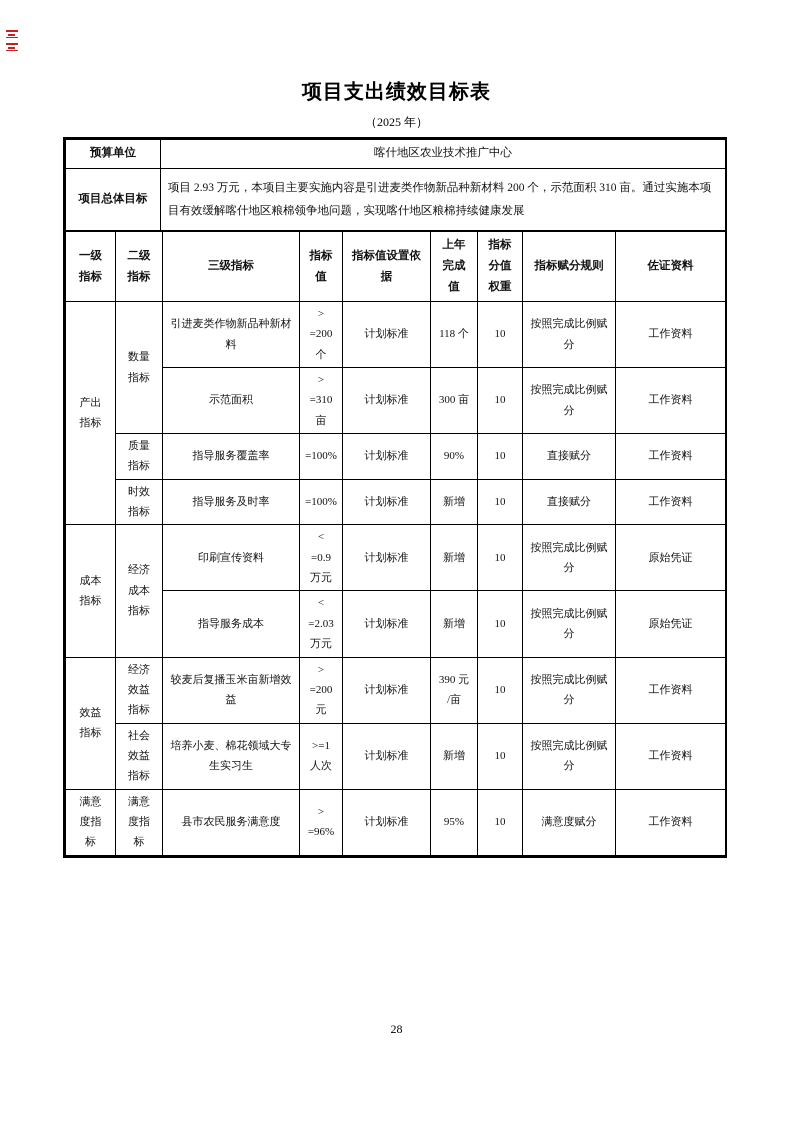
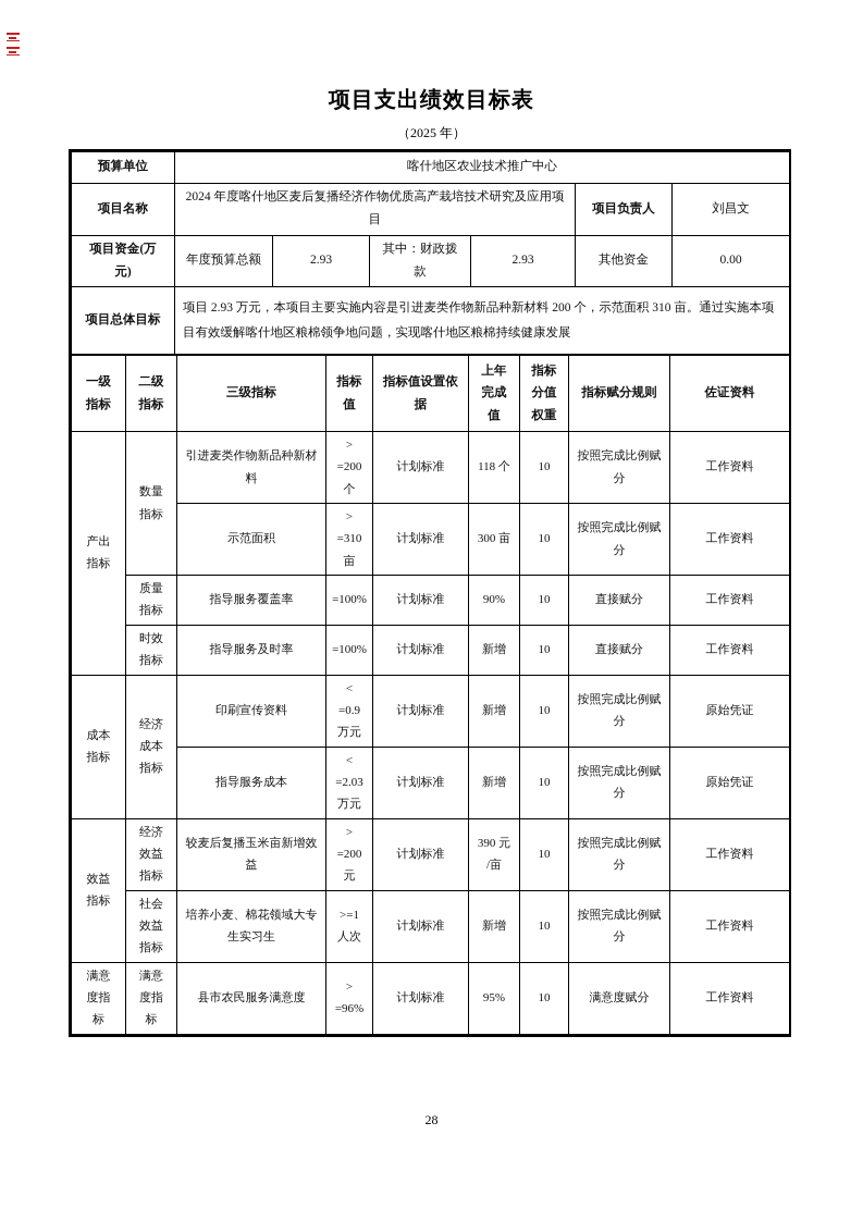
  项目支出绩效目标表
  （2025 年）
  预算单位	喀什地区农业技术推广中心
+ 项目名称	2024 年度喀什地区麦后复播经济作物优质高产栽培技术研究及应用项目	项目负责人	刘昌文
+ 项目资金(万 元)	年度预算总额	2.93	其中：财政拨 款	2.93	其他资金	0.00
  项目总体目标	项目 2.93 万元，本项目主要实施内容是引进麦类作物新品种新材料 200 个，示范面积 310 亩。通过实施本项目有效缓解喀什地区粮棉领争地问题，实现喀什地区粮棉持续健康发展
  一级 指标	二级 指标	三级指标	指标 值	指标值设置依 据	上年 完成 值	指标 分值 权重	指标赋分规则	佐证资料
  产出 指标	数量 指标	引进麦类作物新品种新材料	> =200 个	计划标准	118 个	10	按照完成比例赋分	工作资料
  示范面积	> =310 亩	计划标准	300 亩	10	按照完成比例赋分	工作资料
  质量 指标	指导服务覆盖率	=100%	计划标准	90%	10	直接赋分	工作资料
  时效 指标	指导服务及时率	=100%	计划标准	新增	10	直接赋分	工作资料
  成本 指标	经济 成本 指标	印刷宣传资料	< =0.9 万元	计划标准	新增	10	按照完成比例赋分	原始凭证
  指导服务成本	< =2.03 万元	计划标准	新增	10	按照完成比例赋分	原始凭证
  效益 指标	经济 效益 指标	较麦后复播玉米亩新增效益	> =200 元	计划标准	390 元 /亩	10	按照完成比例赋分	工作资料
  社会 效益 指标	培养小麦、棉花领域大专生实习生	>=1 人次	计划标准	新增	10	按照完成比例赋分	工作资料
  满意 度指 标	满意 度指 标	县市农民服务满意度	> =96%	计划标准	95%	10	满意度赋分	工作资料
  28
